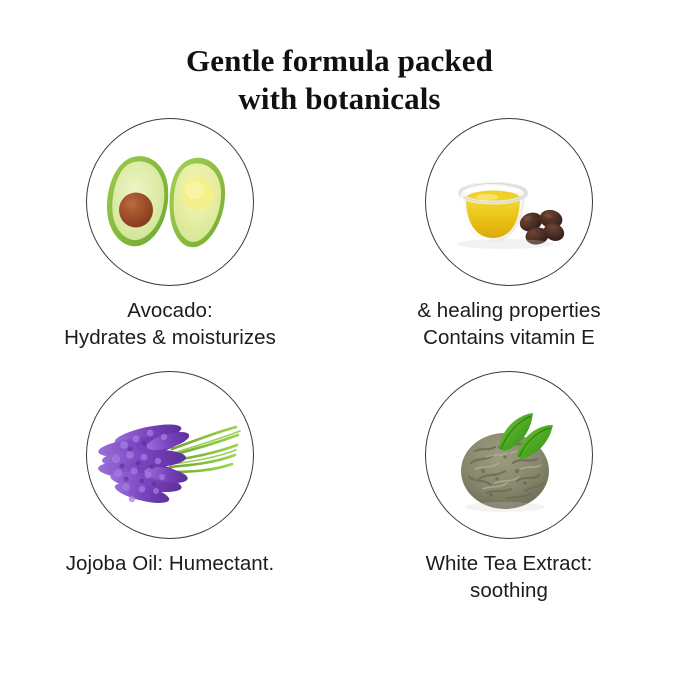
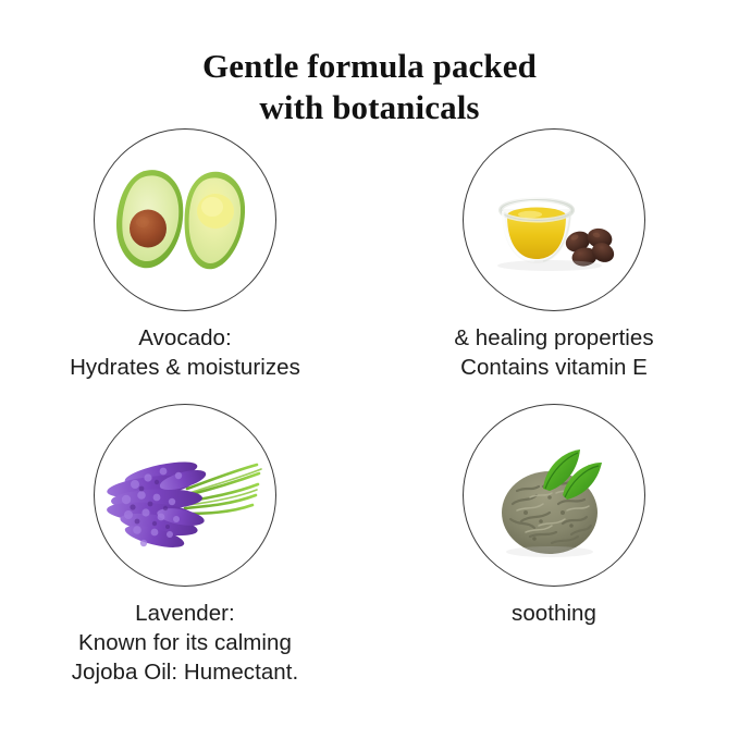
  Gentle formula packed
  with botanicals
  Avocado:
  Hydrates & moisturizes
  & healing properties
  Contains vitamin E
+ Lavender:
+ Known for its calming
  Jojoba Oil: Humectant.
- White Tea Extract:
  soothing
